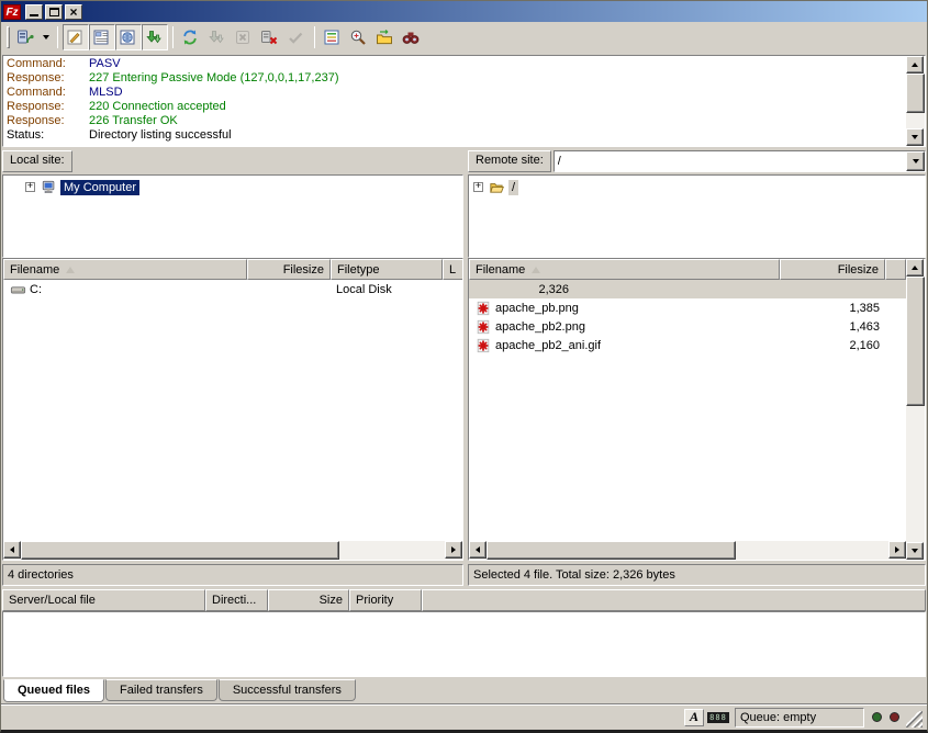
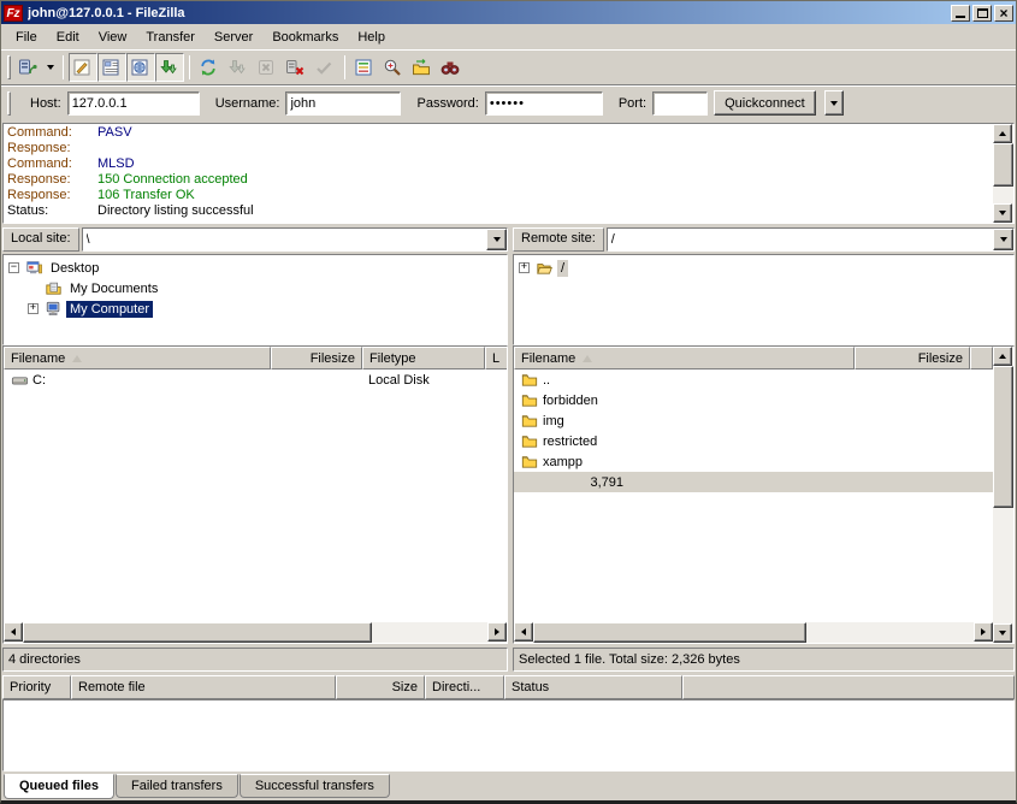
  Fz
+ john@127.0.0.1 - FileZilla
  ×
+ File
+ Edit
+ View
+ Transfer
+ Server
+ Bookmarks
+ Help
+ Host:
+ 127.0.0.1
+ Username:
+ john
+ Password:
+ ••••••
+ Port:
+ Quickconnect
  Command:
  PASV
  Response:
- 227 Entering Passive Mode (127,0,0,1,17,237)
  Command:
  MLSD
  Response:
- 220 Connection accepted
+ 150 Connection accepted
  Response:
- 226 Transfer OK
+ 106 Transfer OK
  Status:
  Directory listing successful
  Local site:
+ \
+ −
+ Desktop
+ My Documents
  +
  My Computer
  Filename
  Filesize
  Filetype
  L
  C:
  Local Disk
  4 directories
  Remote site:
  /
  +
  /
  Filename
  Filesize
+ ..
+ forbidden
+ img
+ restricted
+ xampp
- 2,326
+ 3,791
- apache_pb.png
- 1,385
- apache_pb2.png
- 1,463
- apache_pb2_ani.gif
- 2,160
- Selected 4 file. Total size: 2,326 bytes
+ Selected 1 file. Total size: 2,326 bytes
- Server/Local file
- Directi...
+ Priority
+ Remote file
  Size
- Priority
+ Directi...
+ Status
  Queued files
  Failed transfers
  Successful transfers
- A
- 888
- Queue: empty
